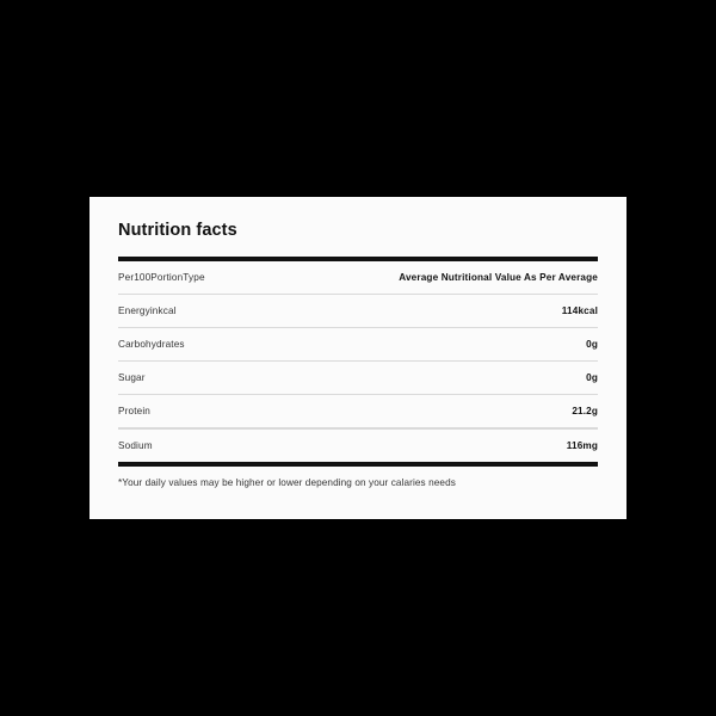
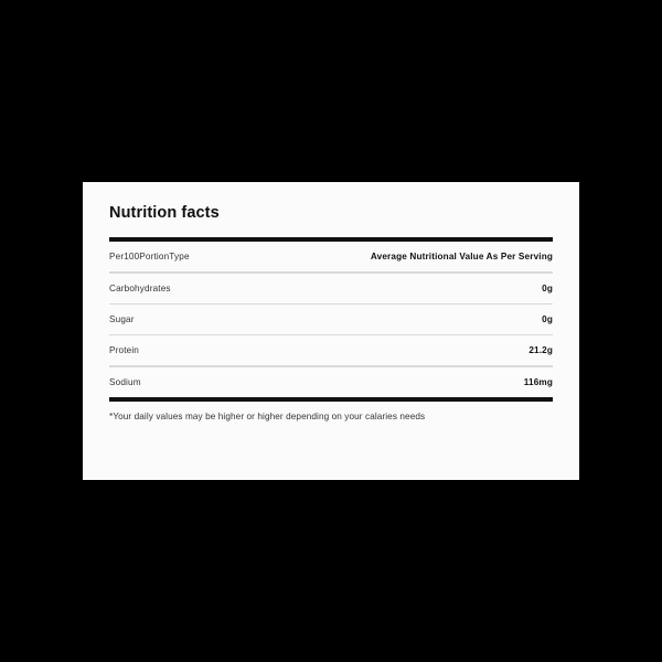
  Nutrition facts
  Per100PortionType
- Average Nutritional Value As Per Average
+ Average Nutritional Value As Per Serving
- Energyinkcal
- 114kcal
  Carbohydrates
  0g
  Sugar
  0g
  Protein
  21.2g
  Sodium
  116mg
- *Your daily values may be higher or lower depending on your calaries needs
+ *Your daily values may be higher or higher depending on your calaries needs
